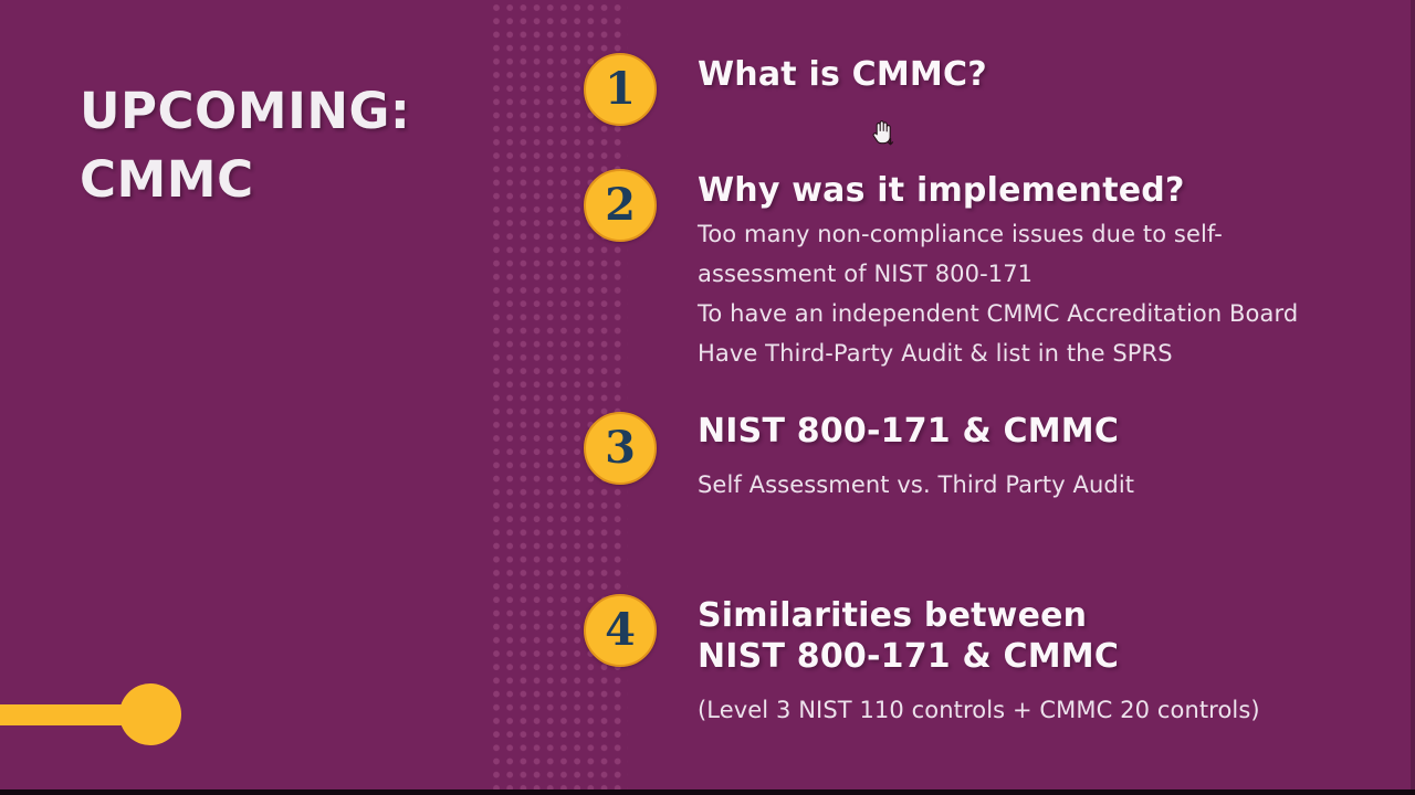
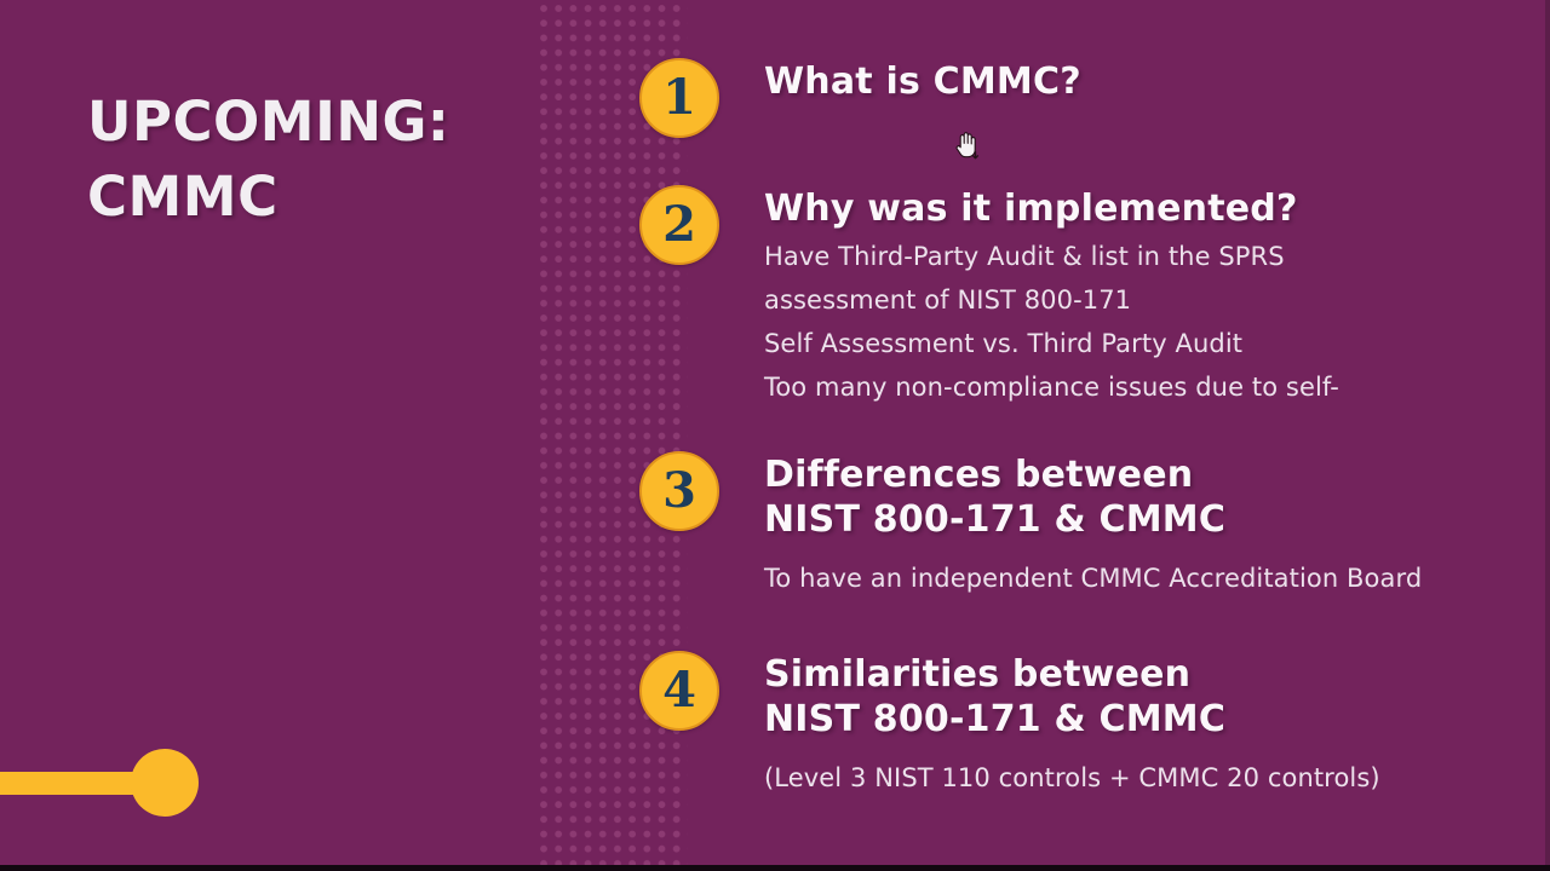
  UPCOMING:
  CMMC
  1
  What is CMMC?
  2
  Why was it implemented?
- Too many non-compliance issues due to self-
+ Have Third-Party Audit & list in the SPRS
  assessment of NIST 800-171
- To have an independent CMMC Accreditation Board
+ Self Assessment vs. Third Party Audit
- Have Third-Party Audit & list in the SPRS
+ Too many non-compliance issues due to self-
  3
+ Differences between
  NIST 800-171 & CMMC
- Self Assessment vs. Third Party Audit
+ To have an independent CMMC Accreditation Board
  4
  Similarities between
  NIST 800-171 & CMMC
  (Level 3 NIST 110 controls + CMMC 20 controls)
